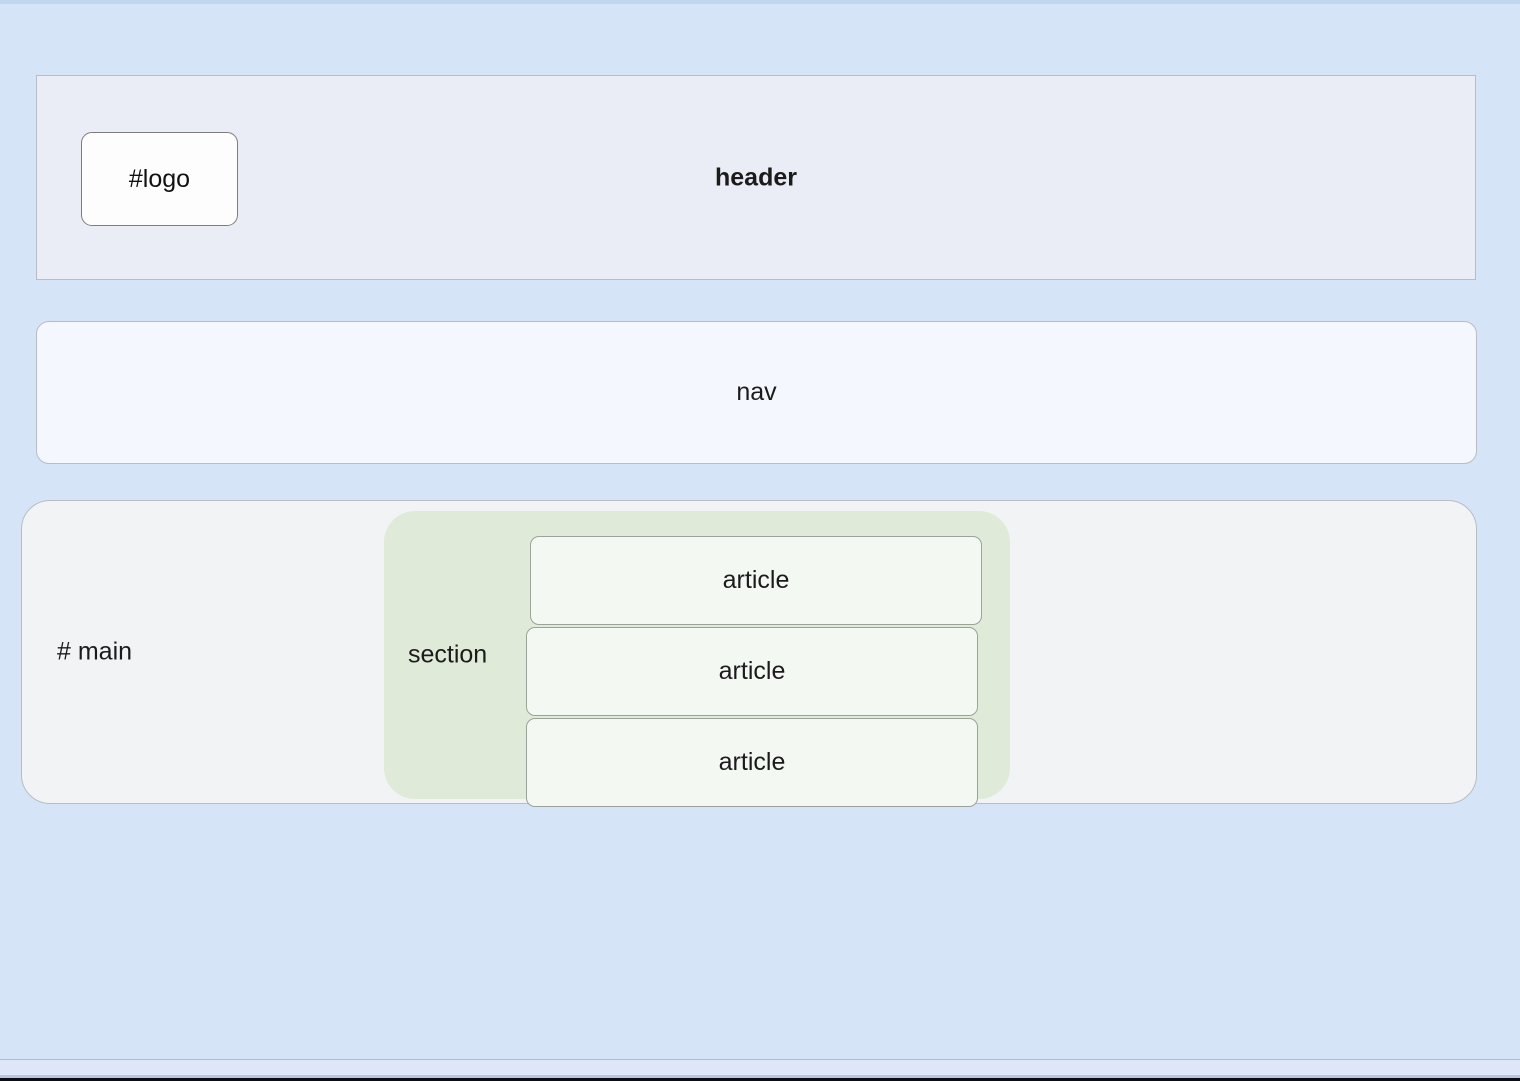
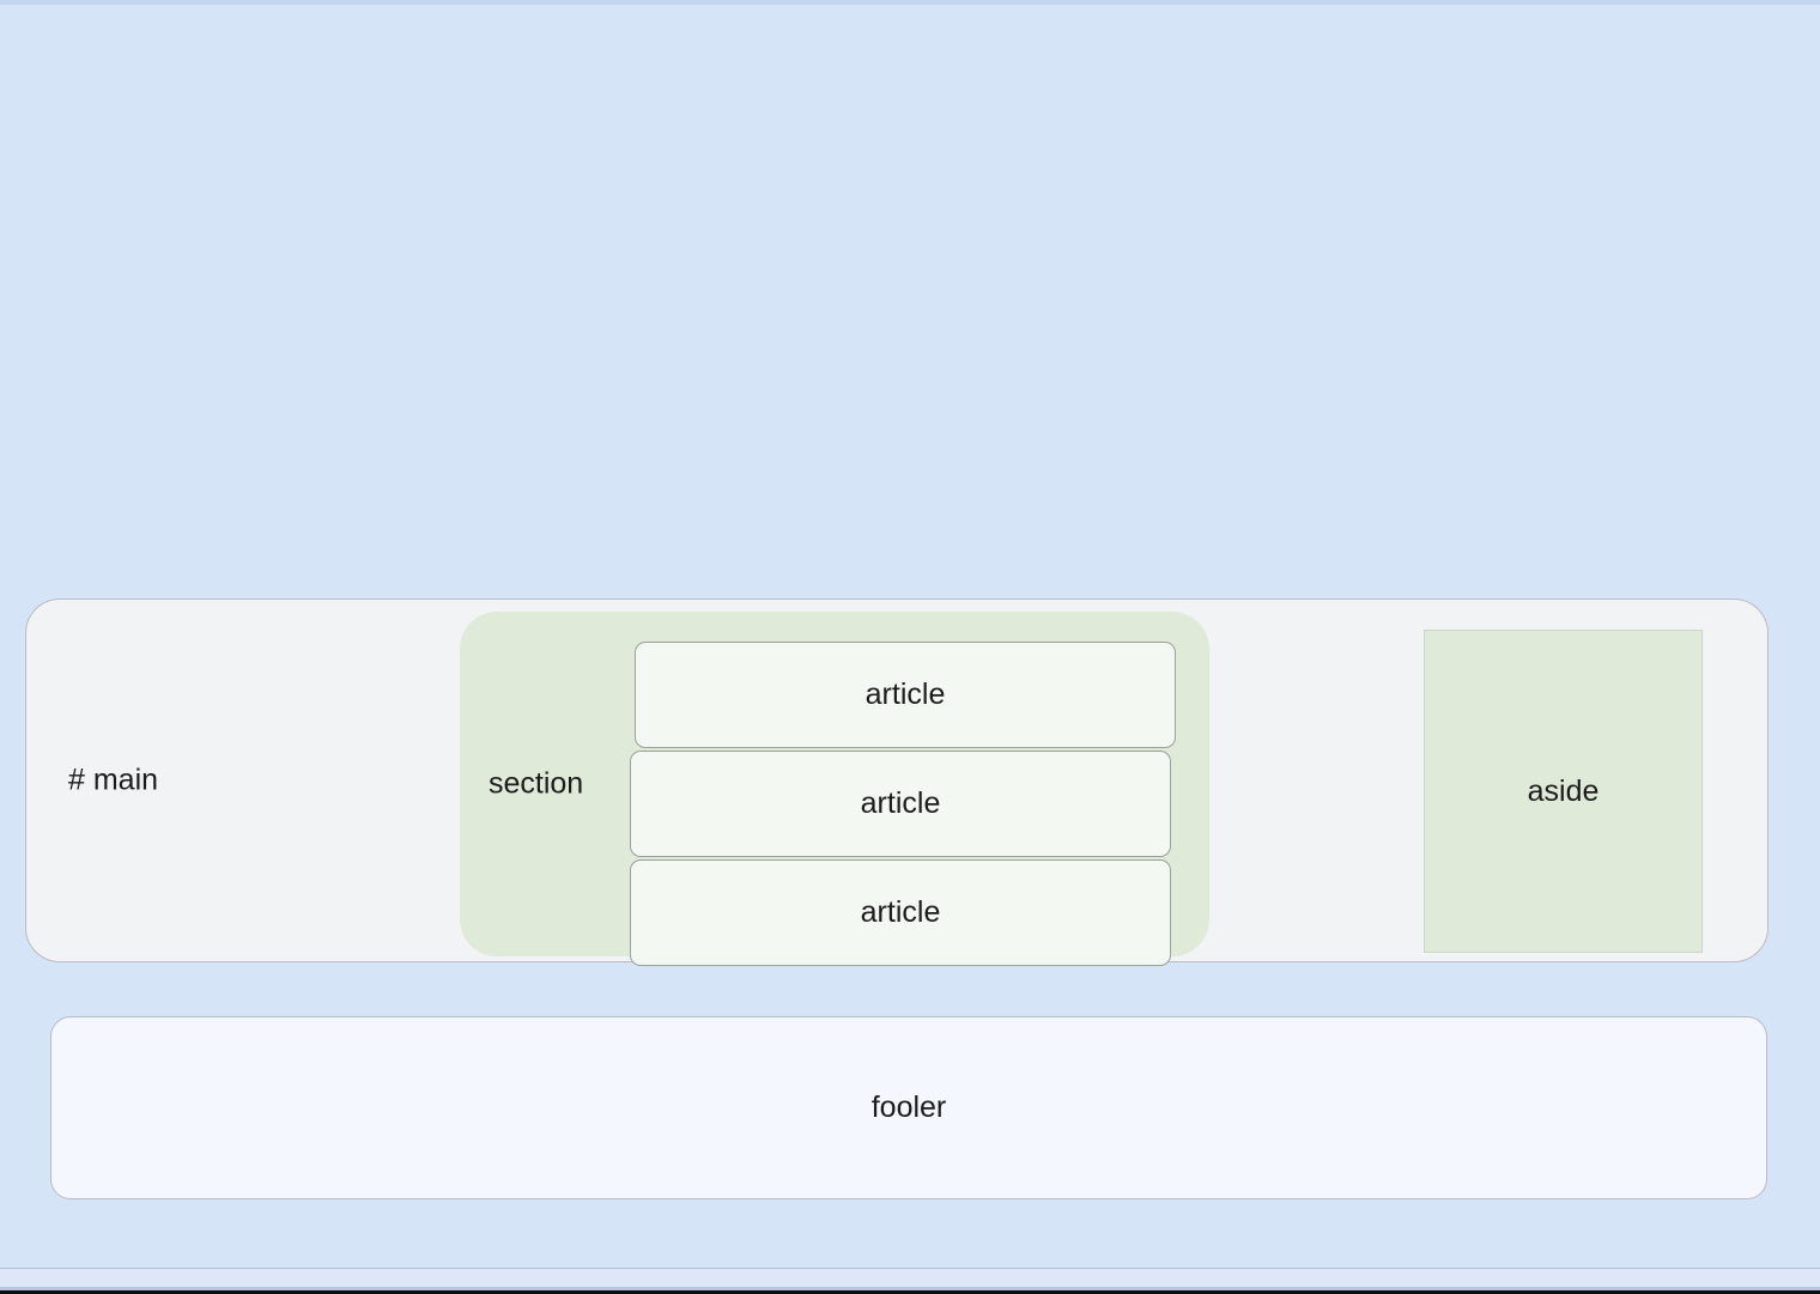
- #logo
- header
- nav
  # main
  section
  article
  article
  article
+ aside
+ fooler
